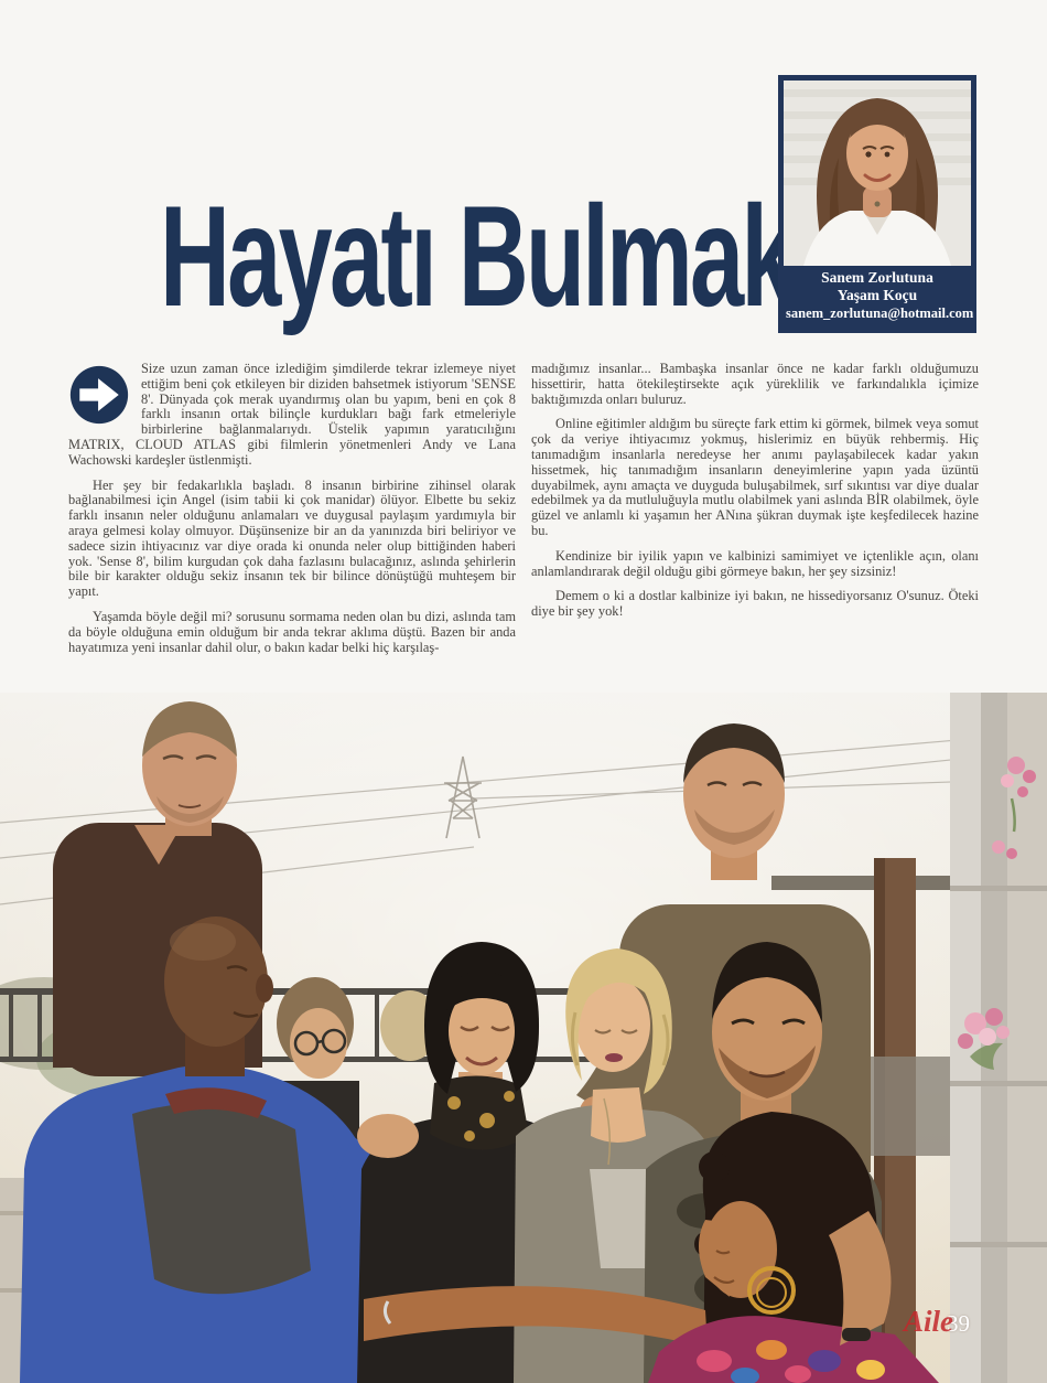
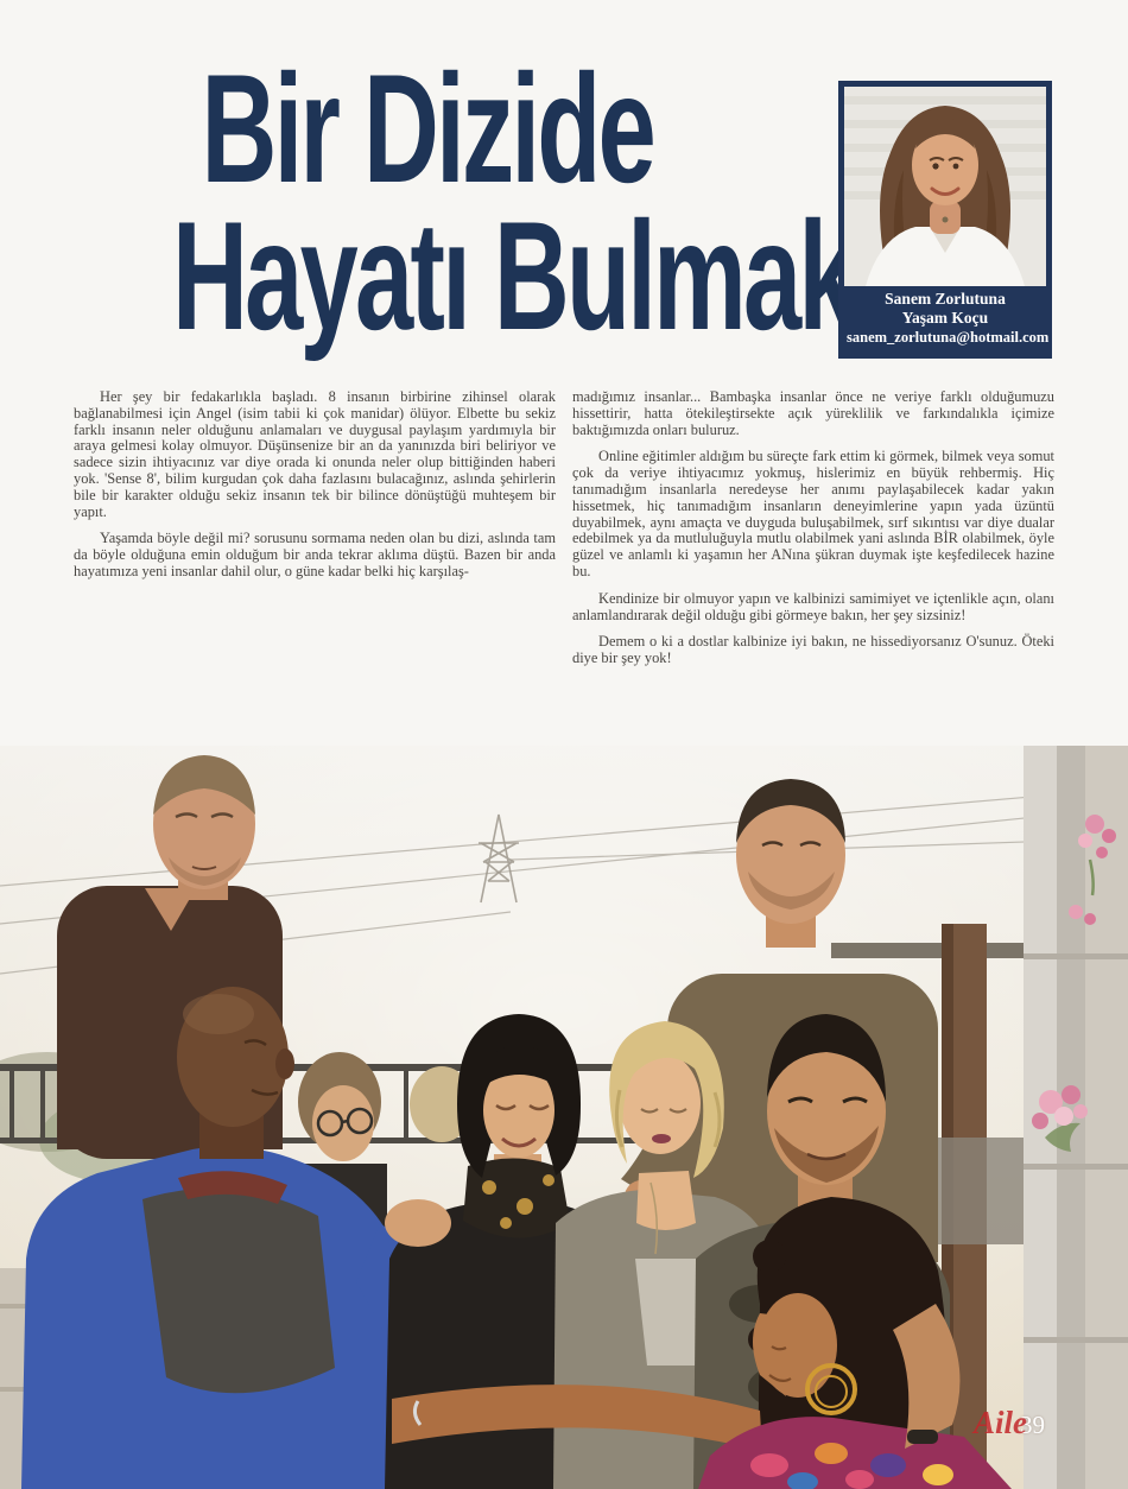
+ Bir Dizide
  Hayatı Bulmak
  Sanem Zorlutuna
  Yaşam Koçu
  sanem_zorlutuna@hotmail.com
- Size uzun zaman önce izlediğim şimdilerde tekrar izlemeye niyet ettiğim beni çok etkileyen bir diziden bahsetmek istiyorum 'SENSE 8'. Dünyada çok merak uyandırmış olan bu yapım, beni en çok 8 farklı insanın ortak bilinçle kurdukları bağı fark etmeleriyle birbirlerine bağlanmalarıydı. Üstelik yapımın yaratıcılığını MATRIX, CLOUD ATLAS gibi filmlerin yönetmenleri Andy ve Lana Wachowski kardeşler üstlenmişti.
  Her şey bir fedakarlıkla başladı. 8 insanın birbirine zihinsel olarak bağlanabilmesi için Angel (isim tabii ki çok manidar) ölüyor. Elbette bu sekiz farklı insanın neler olduğunu anlamaları ve duygusal paylaşım yardımıyla bir araya gelmesi kolay olmuyor. Düşünsenize bir an da yanınızda biri beliriyor ve sadece sizin ihtiyacınız var diye orada ki onunda neler olup bittiğinden haberi yok. 'Sense 8', bilim kurgudan çok daha fazlasını bulacağınız, aslında şehirlerin bile bir karakter olduğu sekiz insanın tek bir bilince dönüştüğü muhteşem bir yapıt.
- Yaşamda böyle değil mi? sorusunu sormama neden olan bu dizi, aslında tam da böyle olduğuna emin olduğum bir anda tekrar aklıma düştü. Bazen bir anda hayatımıza yeni insanlar dahil olur, o bakın kadar belki hiç karşılaş-
+ Yaşamda böyle değil mi? sorusunu sormama neden olan bu dizi, aslında tam da böyle olduğuna emin olduğum bir anda tekrar aklıma düştü. Bazen bir anda hayatımıza yeni insanlar dahil olur, o güne kadar belki hiç karşılaş-
- madığımız insanlar... Bambaşka insanlar önce ne kadar farklı olduğumuzu hissettirir, hatta ötekileştirsekte açık yüreklilik ve farkındalıkla içimize baktığımızda onları buluruz.
+ madığımız insanlar... Bambaşka insanlar önce ne veriye farklı olduğumuzu hissettirir, hatta ötekileştirsekte açık yüreklilik ve farkındalıkla içimize baktığımızda onları buluruz.
  Online eğitimler aldığım bu süreçte fark ettim ki görmek, bilmek veya somut çok da veriye ihtiyacımız yokmuş, hislerimiz en büyük rehbermiş. Hiç tanımadığım insanlarla neredeyse her anımı paylaşabilecek kadar yakın hissetmek, hiç tanımadığım insanların deneyimlerine yapın yada üzüntü duyabilmek, aynı amaçta ve duyguda buluşabilmek, sırf sıkıntısı var diye dualar edebilmek ya da mutluluğuyla mutlu olabilmek yani aslında BİR olabilmek, öyle güzel ve anlamlı ki yaşamın her ANına şükran duymak işte keşfedilecek hazine bu.
- Kendinize bir iyilik yapın ve kalbinizi samimiyet ve içtenlikle açın, olanı anlamlandırarak değil olduğu gibi görmeye bakın, her şey sizsiniz!
+ Kendinize bir olmuyor yapın ve kalbinizi samimiyet ve içtenlikle açın, olanı anlamlandırarak değil olduğu gibi görmeye bakın, her şey sizsiniz!
  Demem o ki a dostlar kalbinize iyi bakın, ne hissediyorsanız O'sunuz. Öteki diye bir şey yok!
  Aile
  39
